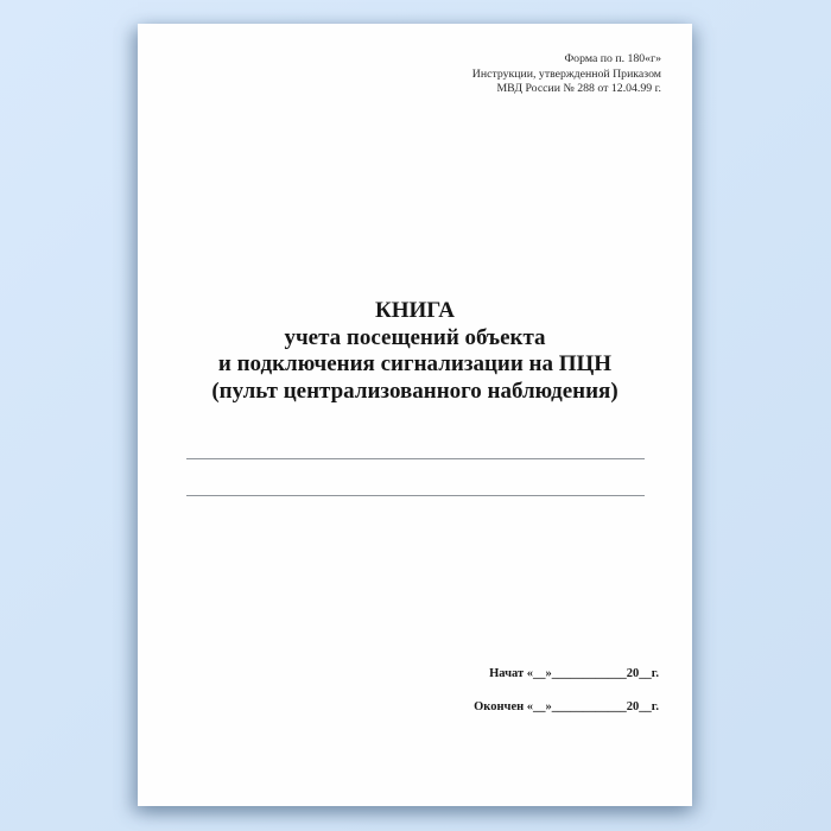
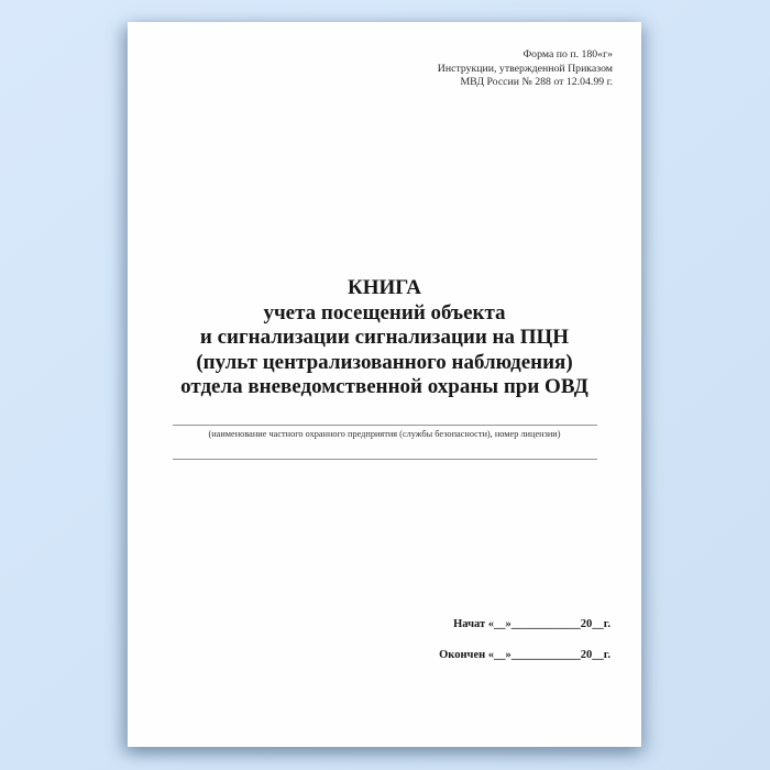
  Форма по п. 180«г»
  Инструкции, утвержденной Приказом
  МВД России № 288 от 12.04.99 г.
  КНИГА
  учета посещений объекта
- и подключения сигнализации на ПЦН
+ и сигнализации сигнализации на ПЦН
  (пульт централизованного наблюдения)
+ отдела вневедомственной охраны при ОВД
+ (наименование частного охранного предприятия (службы безопасности), номер лицензии)
  Начат «__»____________20__г.
  Окончен «__»____________20__г.
